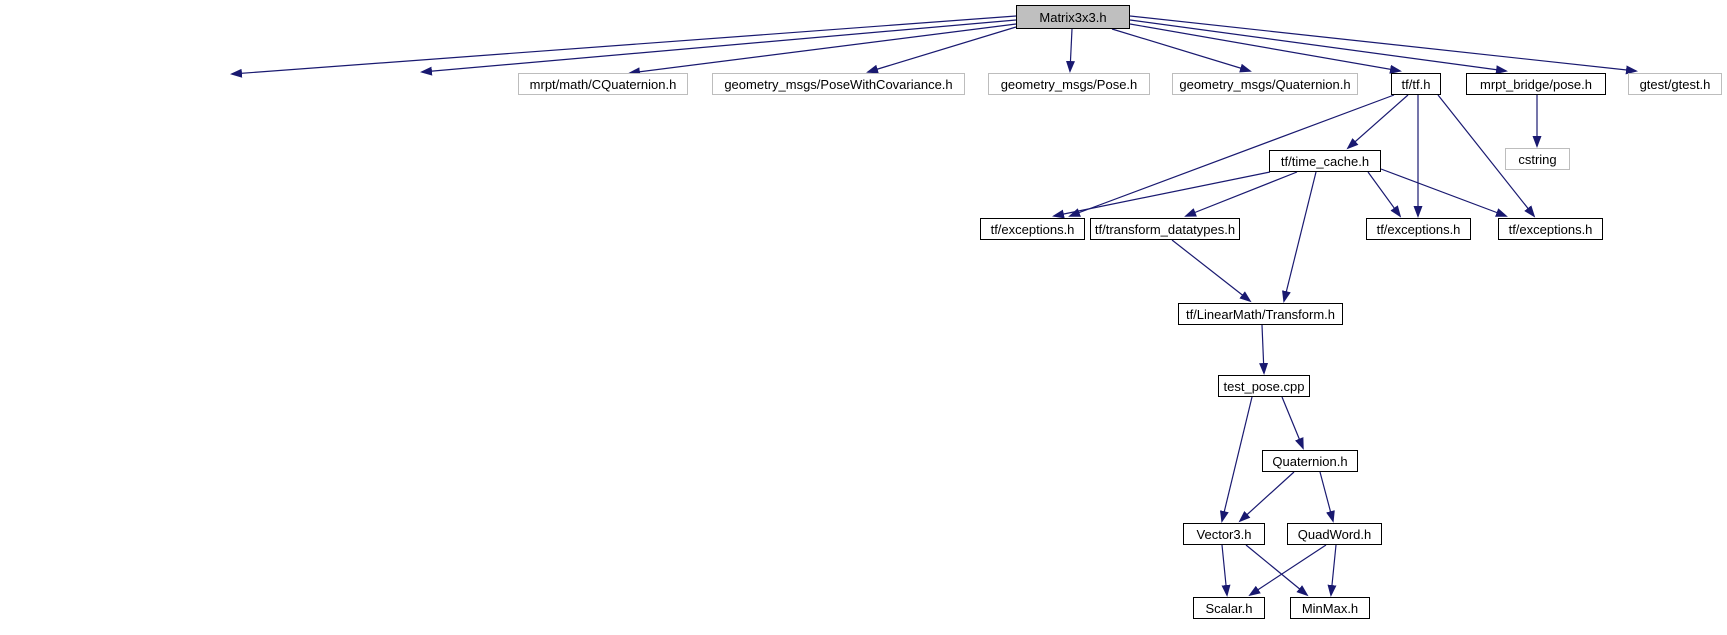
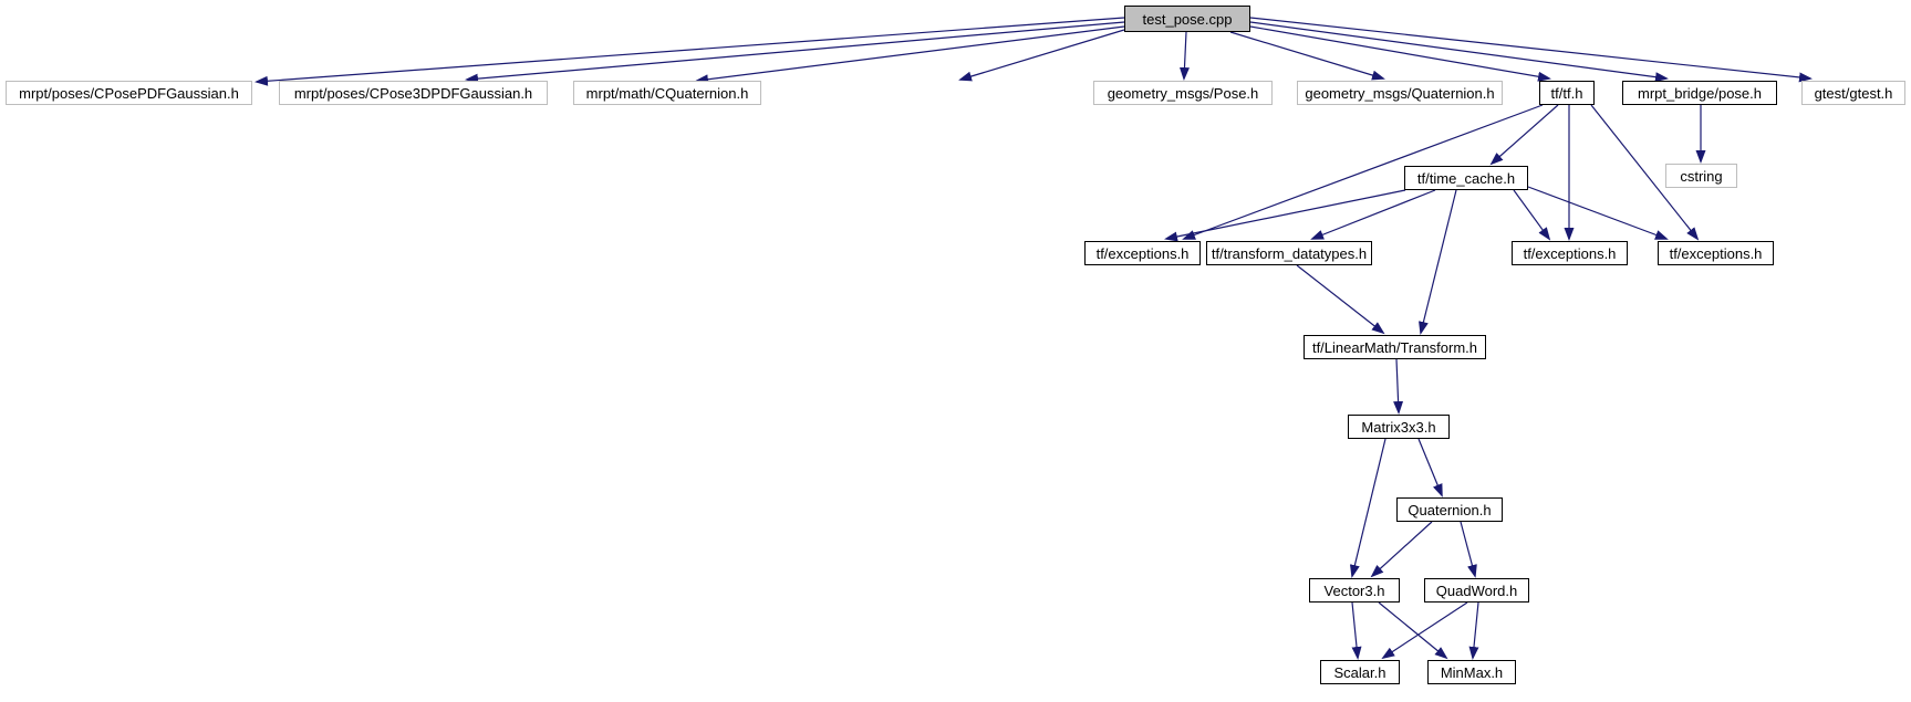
- Matrix3x3.h
+ test_pose.cpp
+ mrpt/poses/CPosePDFGaussian.h
+ mrpt/poses/CPose3DPDFGaussian.h
  mrpt/math/CQuaternion.h
- geometry_msgs/PoseWithCovariance.h
  geometry_msgs/Pose.h
  geometry_msgs/Quaternion.h
  tf/tf.h
  mrpt_bridge/pose.h
  gtest/gtest.h
  tf/time_cache.h
  cstring
  tf/exceptions.h
  tf/transform_datatypes.h
  tf/exceptions.h
  tf/exceptions.h
  tf/LinearMath/Transform.h
- test_pose.cpp
+ Matrix3x3.h
  Quaternion.h
  Vector3.h
  QuadWord.h
  Scalar.h
  MinMax.h
